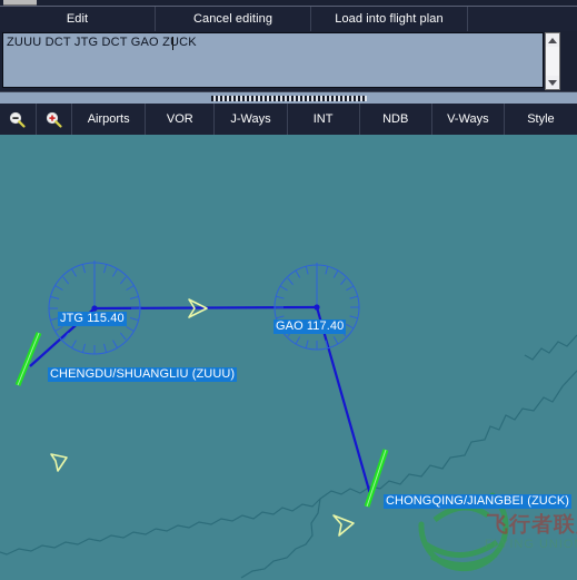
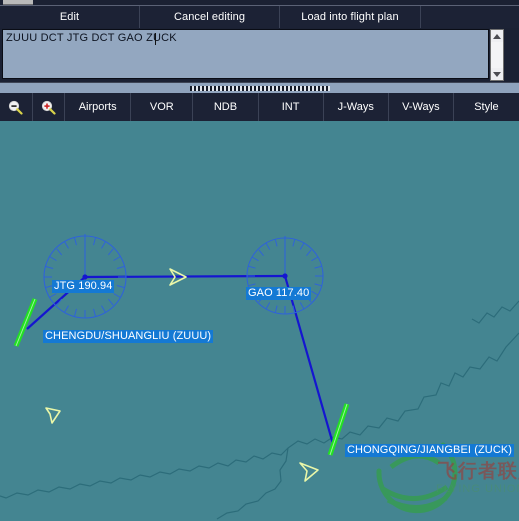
  Edit
  Cancel editing
  Load into flight plan
  ZUUU DCT JTG DCT GAO ZUCK
  Airports
  VOR
- J-Ways
+ NDB
  INT
- NDB
+ J-Ways
  V-Ways
  Style
- JTG 115.40
+ JTG 190.94
  GAO 117.40
  CHENGDU/SHUANGLIU (ZUUU)
  CHONGQING/JIANGBEI (ZUCK)
  飞行者联
  FLYING UNIO
